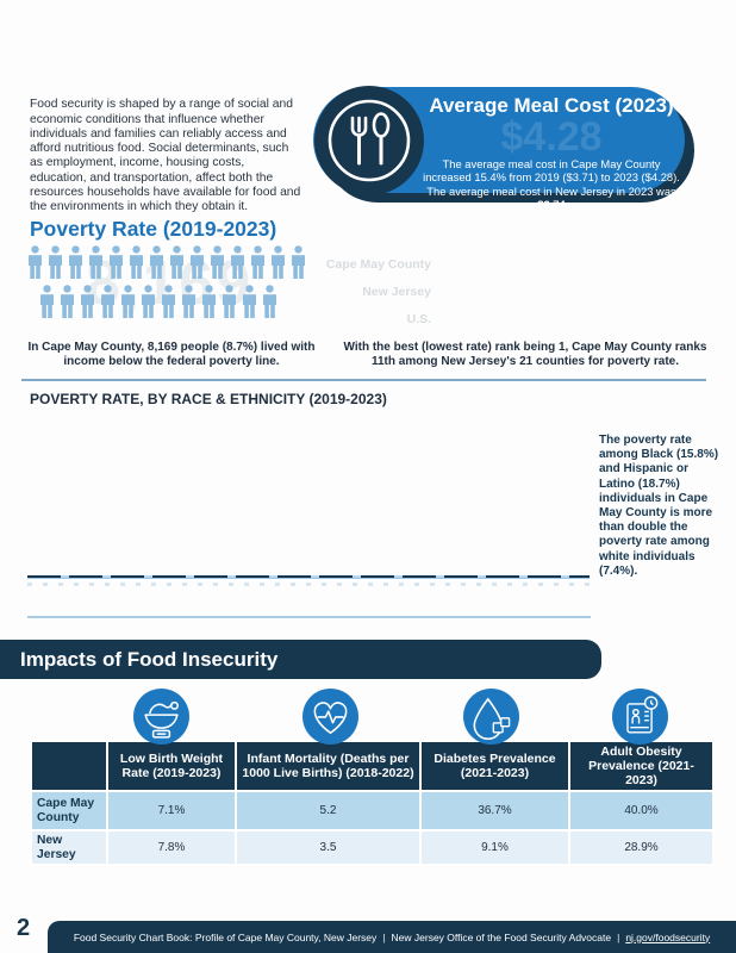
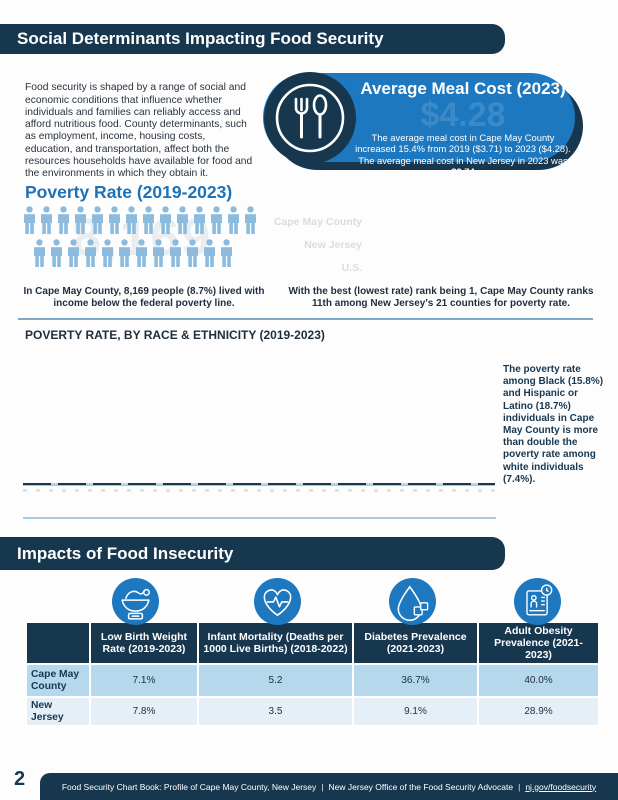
+ Social Determinants Impacting Food Security
- Food security is shaped by a range of social and economic conditions that influence whether individuals and families can reliably access and afford nutritious food. Social determinants, such as employment, income, housing costs, education, and transportation, affect both the resources households have available for food and the environments in which they obtain it.
+ Food security is shaped by a range of social and economic conditions that influence whether individuals and families can reliably access and afford nutritious food. County determinants, such as employment, income, housing costs, education, and transportation, affect both the resources households have available for food and the environments in which they obtain it.
  Average Meal Cost (2023)
  $4.28
  The average meal cost in Cape May County increased 15.4% from 2019 ($3.71) to 2023 ($4.28). The average meal cost in New Jersey in 2023 was $3.74
  Poverty Rate (2019-2023)
  8,169
  In Cape May County, 8,169 people (8.7%) lived with income below the federal poverty line.
  Cape May County
  New Jersey
  U.S.
  With the best (lowest rate) rank being 1, Cape May County ranks 11th among New Jersey's 21 counties for poverty rate.
  POVERTY RATE, BY RACE & ETHNICITY (2019-2023)
  The poverty rate among Black (15.8%) and Hispanic or Latino (18.7%) individuals in Cape May County is more than double the poverty rate among white individuals (7.4%).
  Impacts of Food Insecurity
  	Low Birth Weight Rate (2019-2023)	Infant Mortality (Deaths per 1000 Live Births) (2018-2022)	Diabetes Prevalence (2021-2023)	Adult Obesity Prevalence (2021-2023)
  Cape May County	7.1%	5.2	36.7%	40.0%
  New Jersey	7.8%	3.5	9.1%	28.9%
  2
  Food Security Chart Book: Profile of Cape May County, New Jersey
  |
  New Jersey Office of the Food Security Advocate
  |
  nj.gov/foodsecurity
